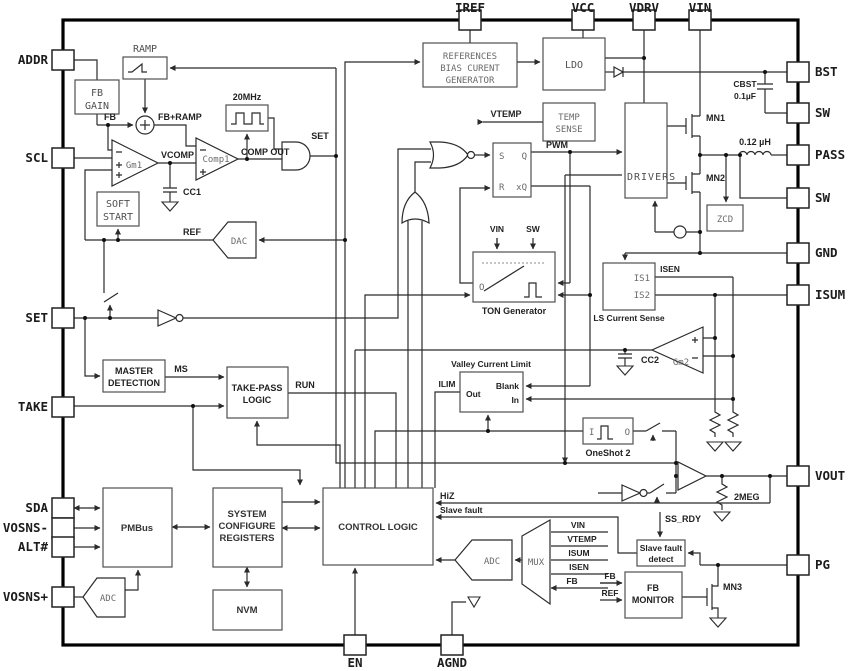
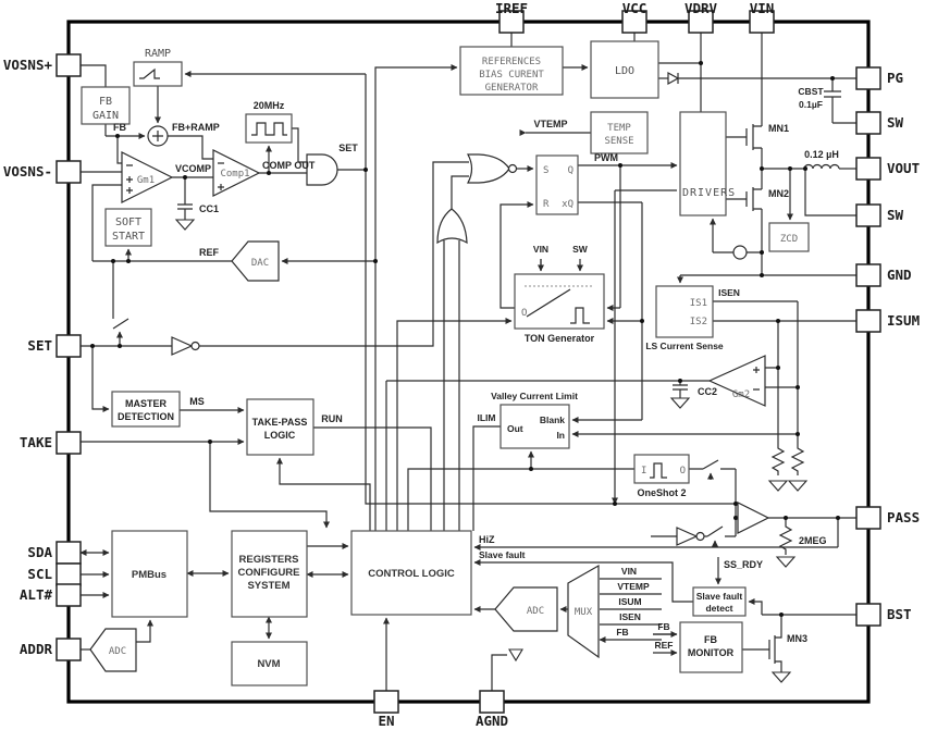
  IREF
  VCC
  VDRV
  VIN
- ADDR
+ VOSNS+
- SCL
+ VOSNS-
  SET
  TAKE
  SDA
- VOSNS-
+ SCL
  ALT#
- VOSNS+
+ ADDR
- BST
+ PG
  SW
- PASS
+ VOUT
  SW
  GND
  ISUM
- VOUT
+ PASS
- PG
+ BST
  EN
  AGND
  RAMP
  FB
  GAIN
  20MHz
  Gm1
  Comp1
  SOFT
  START
  DAC
  REFERENCES
  BIAS CURENT
  GENERATOR
  LDO
  TEMP
  SENSE
  DRIVERS
  ZCD
  S
  Q
  R
  xQ
  O
  TON Generator
  VIN
  SW
  IS1
  IS2
  LS Current Sense
  Gm2
  Valley Current Limit
  Out
  Blank
  In
  I
  O
  OneShot 2
  MASTER
  DETECTION
  TAKE-PASS
  LOGIC
  PMBus
- SYSTEM
+ REGISTERS
  CONFIGURE
- REGISTERS
+ SYSTEM
  NVM
  CONTROL LOGIC
  ADC
  ADC
  MUX
  Slave fault
  detect
  FB
  MONITOR
  FB
  FB+RAMP
  VCOMP
  CC1
  COMP OUT
  SET
  REF
  VTEMP
  PWM
  MN1
  MN2
  MN3
  CBST
  0.1µF
  0.12 µH
  ISEN
  CC2
  MS
  RUN
  ILIM
  HiZ
  Slave fault
  SS_RDY
  2MEG
  VIN
  VTEMP
  ISUM
  ISEN
  FB
  FB
  REF
